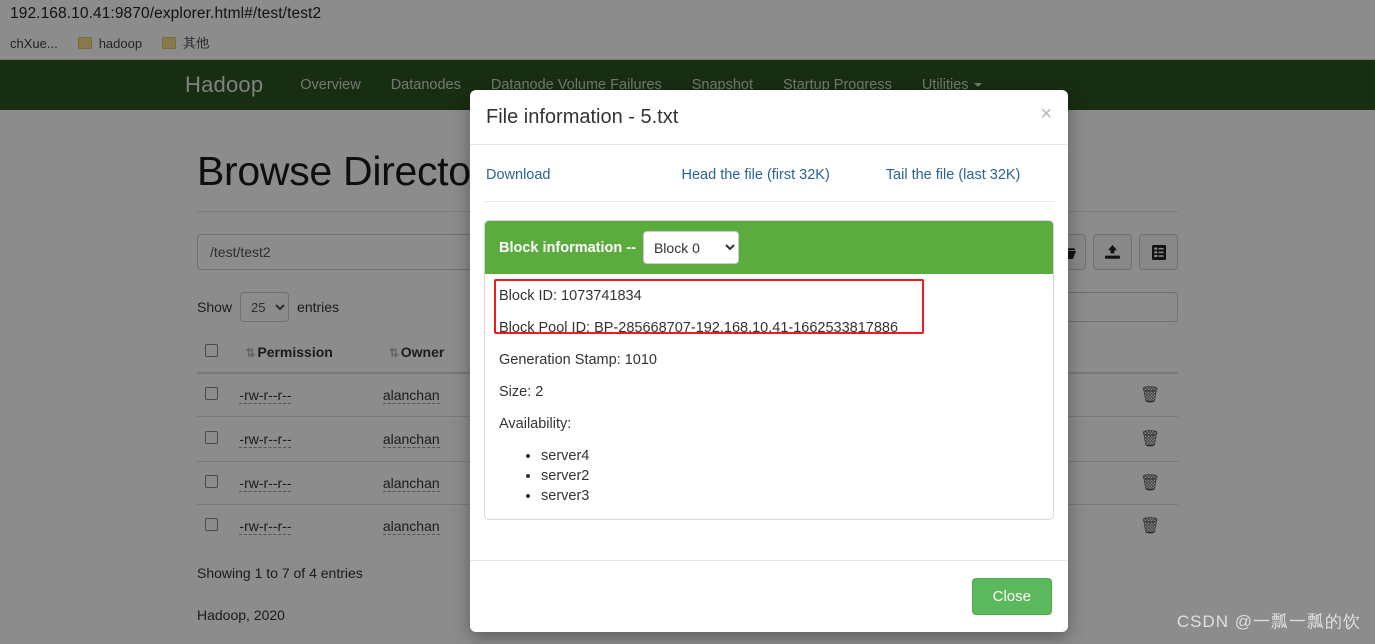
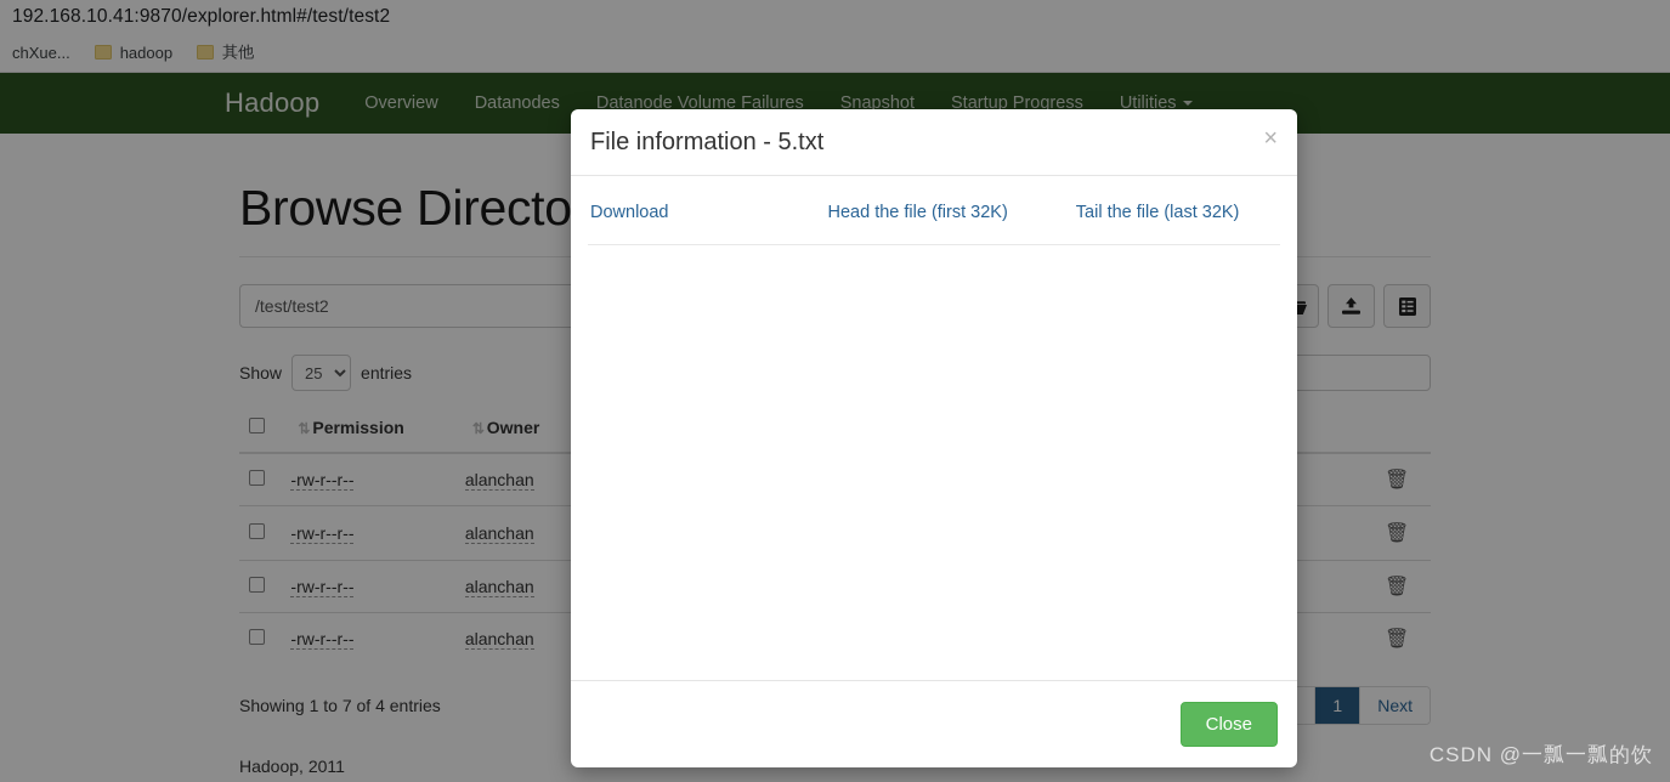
  192.168.10.41:9870/explorer.html#/test/test2
  chXue...
  hadoop
  其他
  Hadoop
  Overview
  Datanodes
  Datanode Volume Failures
  Snapshot
  Startup Progress
  Utilities
  Browse Directo
  /test/test2
  Show
  25
  entries
  	-rw-r--r--	alanchan						🗑
  	-rw-r--r--	alanchan						🗑
  	-rw-r--r--	alanchan						🗑
  Showing 1 to 7 of 4 entries
+ 1
+ Next
- Hadoop, 2020
+ Hadoop, 2011
  File information - 5.txt
  ×
  Download
  Head the file (first 32K)
  Tail the file (last 32K)
- Block information --
- Block 0
- Block ID: 1073741834
- Block Pool ID: BP-285668707-192.168.10.41-1662533817886
- Generation Stamp: 1010
- Size: 2
- Availability:
- server4
- server2
- server3
  Close
  CSDN @一瓢一瓢的饮
